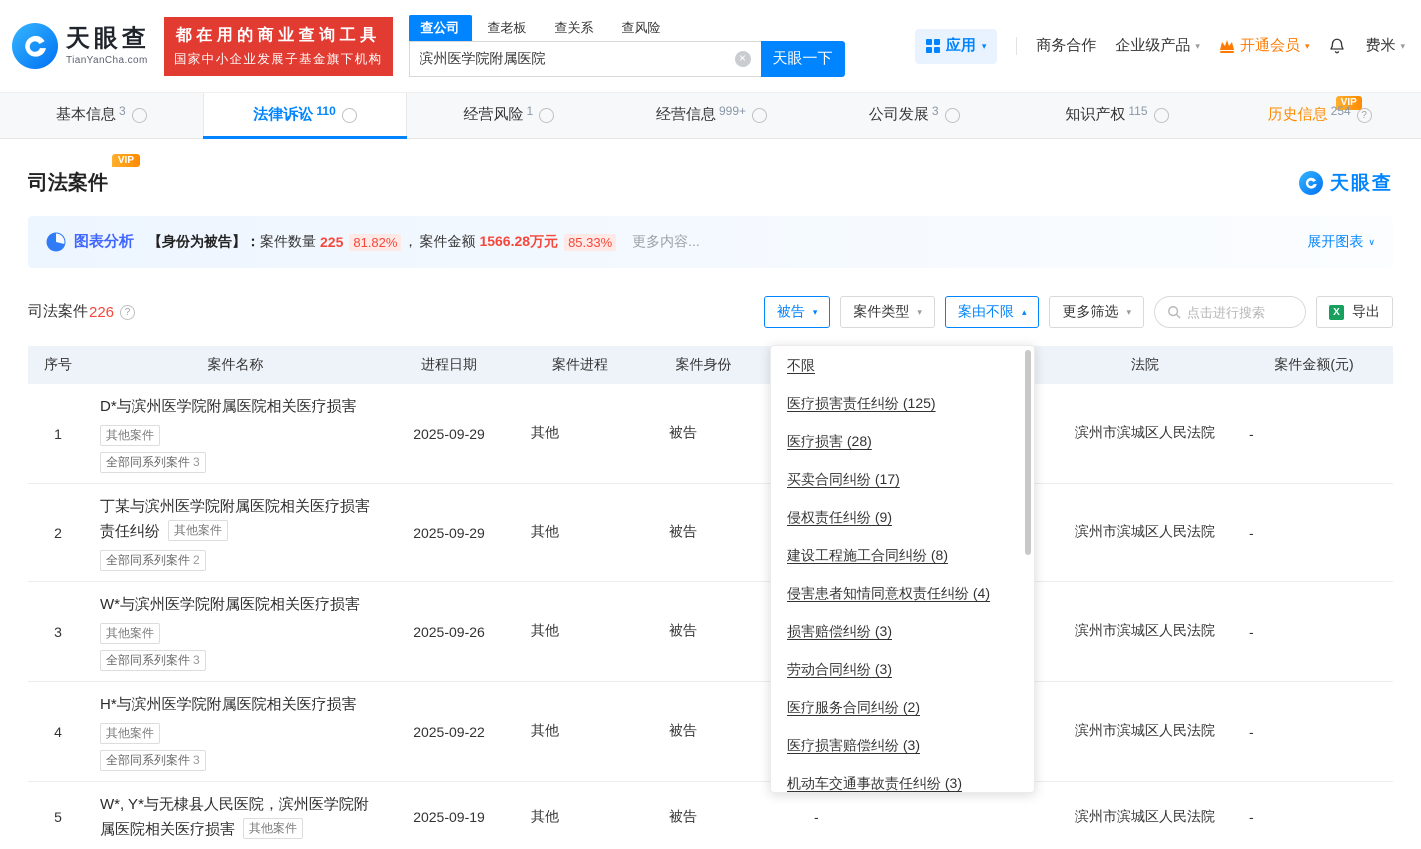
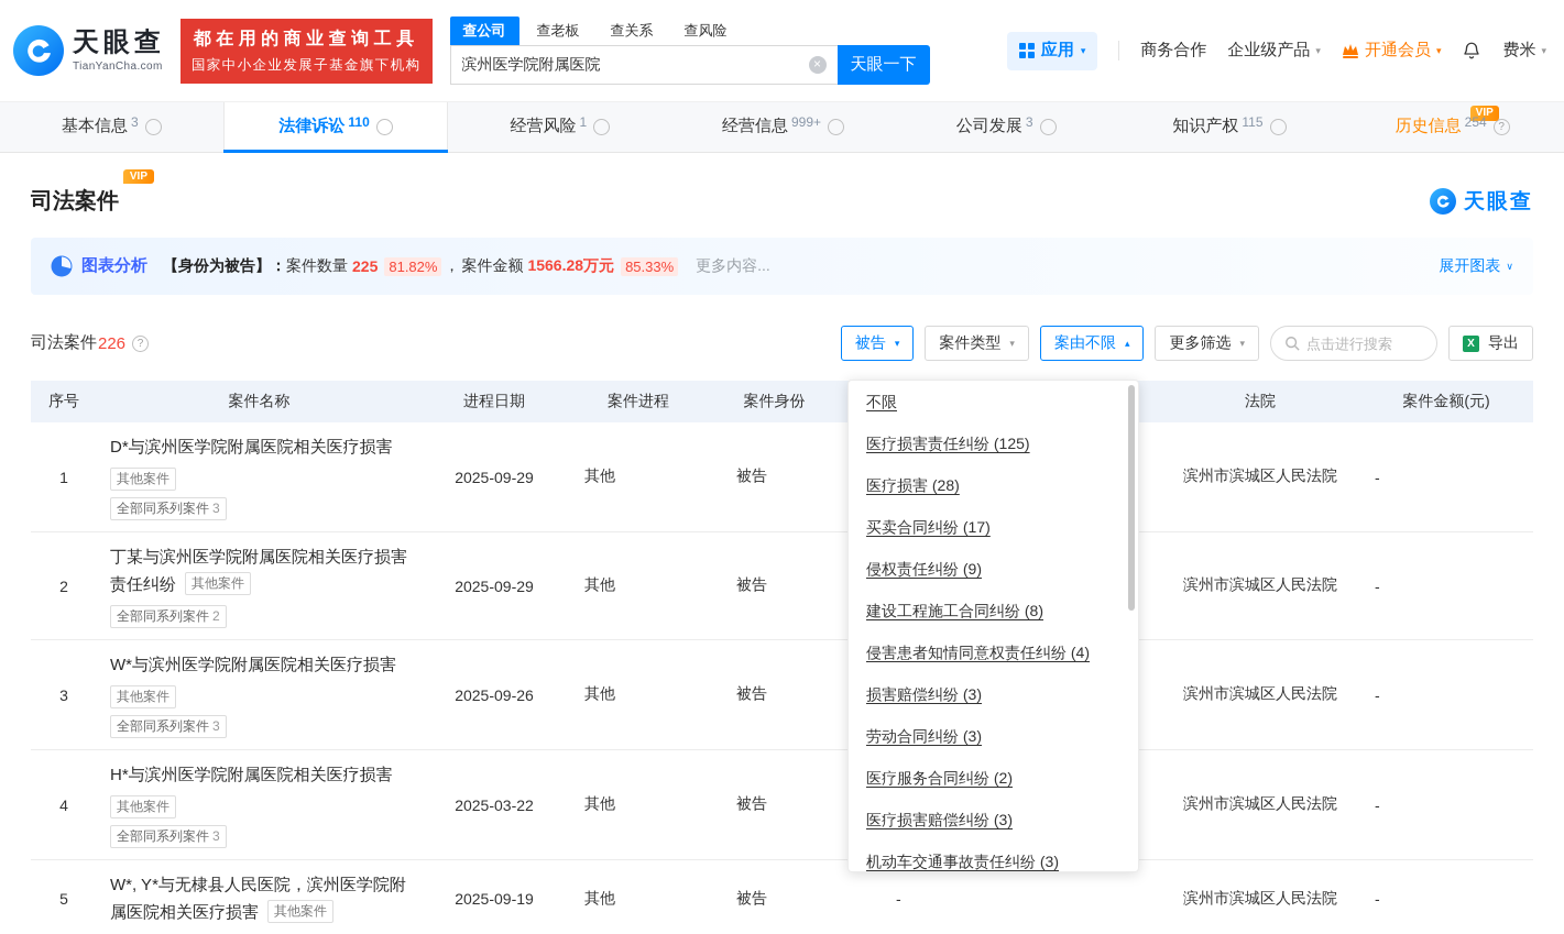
  天眼查
  TianYanCha.com
  都在用的商业查询工具
  国家中小企业发展子基金旗下机构
  查公司
  查老板
  查关系
  查风险
  滨州医学院附属医院
  ×
  天眼一下
  应用
  ▾
  商务合作
  企业级产品
  ▾
  开通会员
  ▾
  费米
  ▾
  基本信息
  3
  法律诉讼
  110
  经营风险
  1
  经营信息
  999+
  公司发展
  3
  知识产权
  115
  VIP
  历史信息
  254
  ?
  司法案件
  VIP
  天眼查
  图表分析
  【身份为被告】：
  案件数量
  225
  81.82%
  ，
  案件金额
  1566.28万元
  85.33%
  更多内容...
  展开图表
  ∨
  司法案件
  226
  ?
  被告
  ▾
  案件类型
  ▾
  案由不限
  ▴
  更多筛选
  ▾
  点击进行搜索
  X
  导出
  序号	案件名称	进程日期	案件进程	案件身份		法院	案件金额(元)
  1	D*与滨州医学院附属医院相关医疗损害 其他案件 全部同系列案件 3	2025-09-29	其他	被告		滨州市滨城区人民法院	-
  2	丁某与滨州医学院附属医院相关医疗损害责任纠纷 其他案件 全部同系列案件 2	2025-09-29	其他	被告		滨州市滨城区人民法院	-
  3	W*与滨州医学院附属医院相关医疗损害 其他案件 全部同系列案件 3	2025-09-26	其他	被告		滨州市滨城区人民法院	-
- 4	H*与滨州医学院附属医院相关医疗损害 其他案件 全部同系列案件 3	2025-09-22	其他	被告		滨州市滨城区人民法院	-
+ 4	H*与滨州医学院附属医院相关医疗损害 其他案件 全部同系列案件 3	2025-03-22	其他	被告		滨州市滨城区人民法院	-
  5	W*, Y*与无棣县人民医院，滨州医学院附属医院相关医疗损害 其他案件	2025-09-19	其他	被告	-	滨州市滨城区人民法院	-
  不限
  医疗损害责任纠纷 (125)
  医疗损害 (28)
  买卖合同纠纷 (17)
  侵权责任纠纷 (9)
  建设工程施工合同纠纷 (8)
  侵害患者知情同意权责任纠纷 (4)
  损害赔偿纠纷 (3)
  劳动合同纠纷 (3)
  医疗服务合同纠纷 (2)
  医疗损害赔偿纠纷 (3)
  机动车交通事故责任纠纷 (3)
